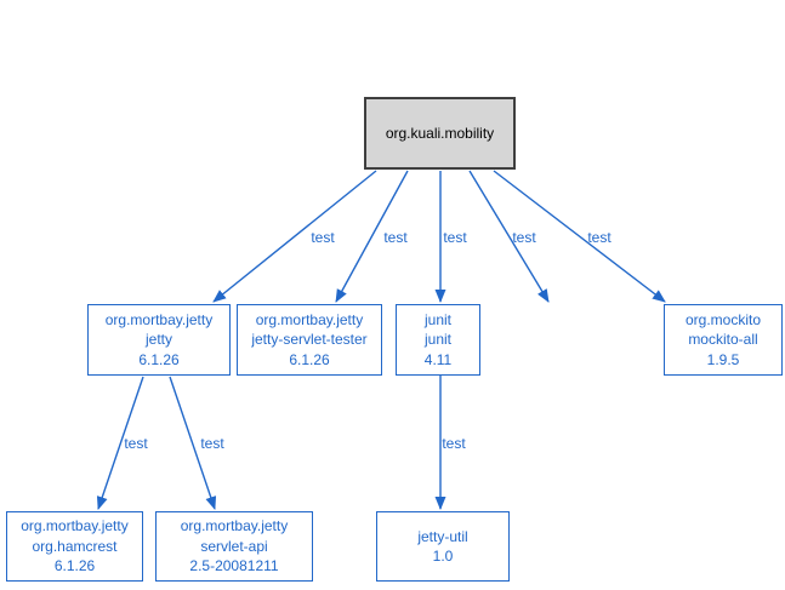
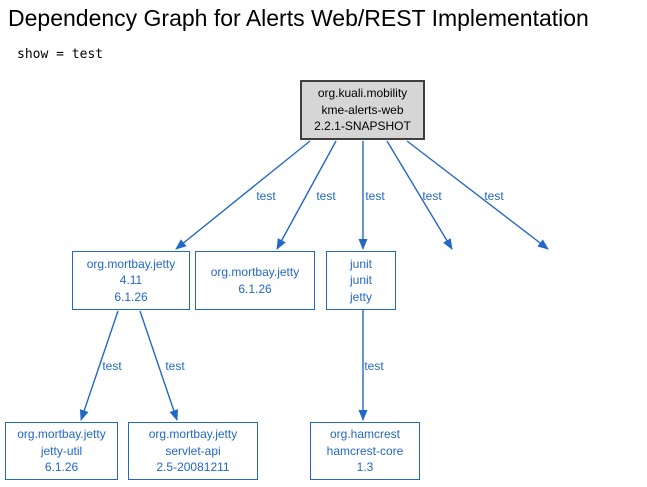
+ Dependency Graph for Alerts Web/REST Implementation
+ show = test
  org.kuali.mobility
+ kme-alerts-web
+ 2.2.1-SNAPSHOT
  org.mortbay.jetty
- jetty
+ 4.11
  6.1.26
  org.mortbay.jetty
- jetty-servlet-tester
  6.1.26
  junit
  junit
- 4.11
+ jetty
- org.mockito
- mockito-all
- 1.9.5
  org.mortbay.jetty
- org.hamcrest
+ jetty-util
  6.1.26
  org.mortbay.jetty
  servlet-api
  2.5-20081211
- jetty-util
+ org.hamcrest
+ hamcrest-core
- 1.0
+ 1.3
  test
  test
  test
  test
  test
  test
  test
  test
